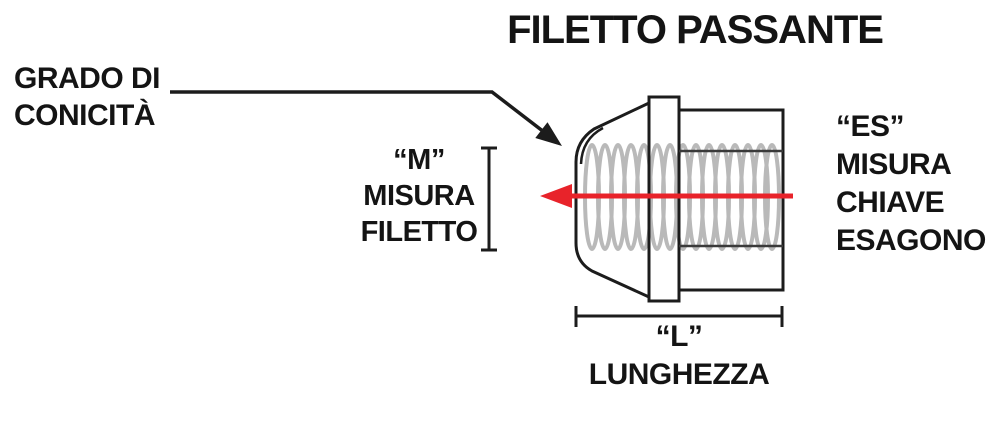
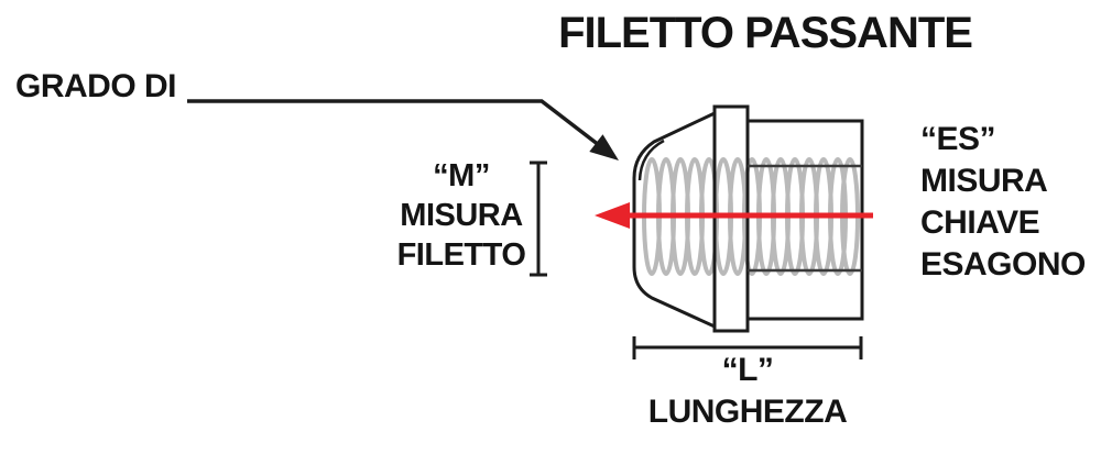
  FILETTO PASSANTE
  GRADO DI
- CONICITÀ
  “M”
  MISURA
  FILETTO
  “ES”
  MISURA
  CHIAVE
  ESAGONO
  “L”
  LUNGHEZZA
